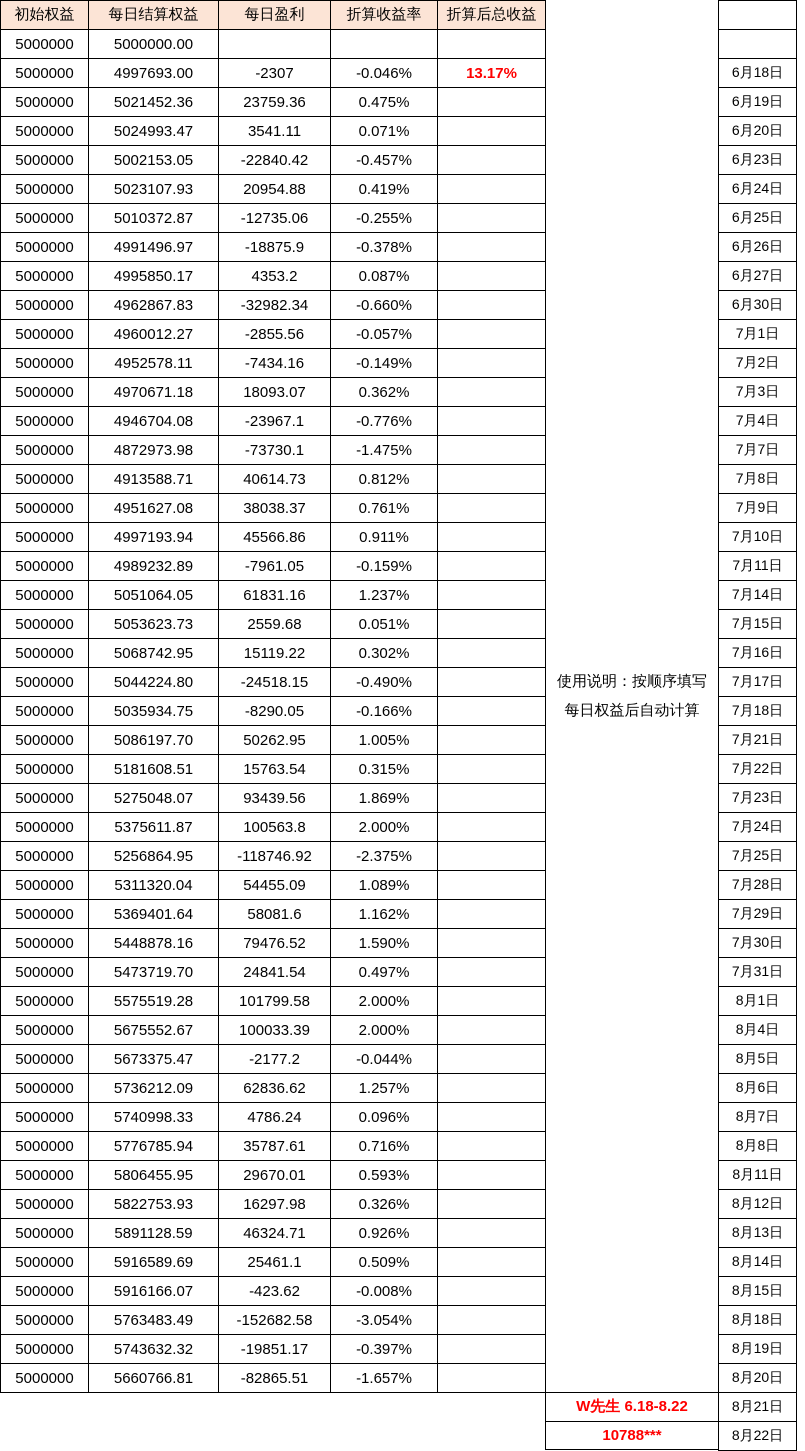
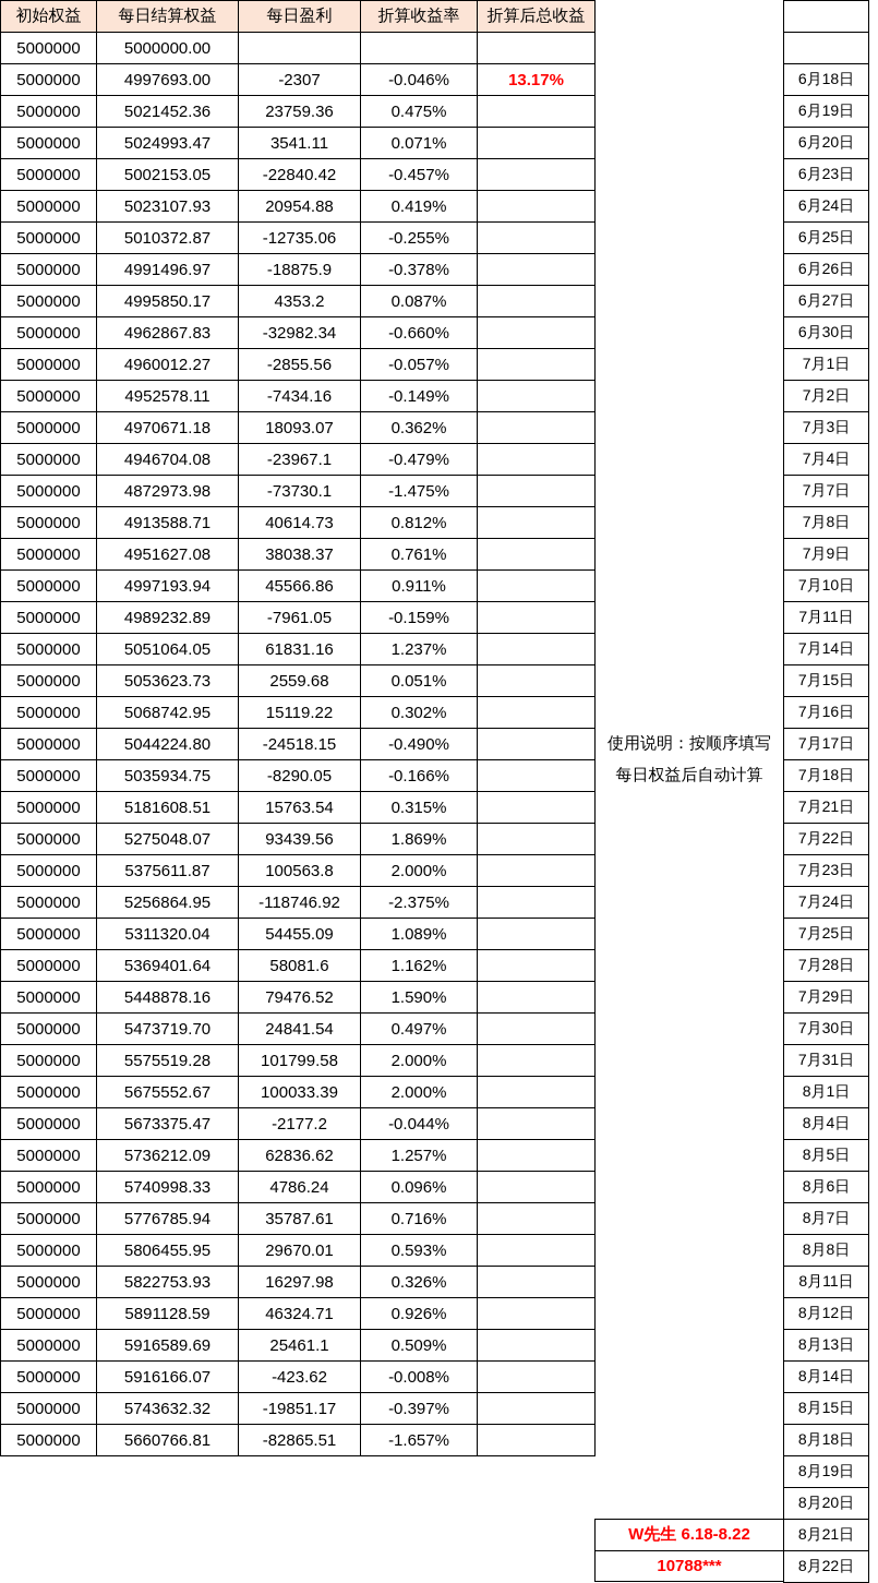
  初始权益	每日结算权益	每日盈利	折算收益率	折算后总收益
  5000000	5000000.00
  5000000	4997693.00	-2307	-0.046%	13.17%
  5000000	5021452.36	23759.36	0.475%
  5000000	5024993.47	3541.11	0.071%
  5000000	5002153.05	-22840.42	-0.457%
  5000000	5023107.93	20954.88	0.419%
  5000000	5010372.87	-12735.06	-0.255%
  5000000	4991496.97	-18875.9	-0.378%
  5000000	4995850.17	4353.2	0.087%
  5000000	4962867.83	-32982.34	-0.660%
  5000000	4960012.27	-2855.56	-0.057%
  5000000	4952578.11	-7434.16	-0.149%
  5000000	4970671.18	18093.07	0.362%
- 5000000	4946704.08	-23967.1	-0.776%
+ 5000000	4946704.08	-23967.1	-0.479%
  5000000	4872973.98	-73730.1	-1.475%
  5000000	4913588.71	40614.73	0.812%
  5000000	4951627.08	38038.37	0.761%
  5000000	4997193.94	45566.86	0.911%
  5000000	4989232.89	-7961.05	-0.159%
  5000000	5051064.05	61831.16	1.237%
  5000000	5053623.73	2559.68	0.051%
  5000000	5068742.95	15119.22	0.302%
  5000000	5044224.80	-24518.15	-0.490%
  5000000	5035934.75	-8290.05	-0.166%
- 5000000	5086197.70	50262.95	1.005%
  5000000	5181608.51	15763.54	0.315%
  5000000	5275048.07	93439.56	1.869%
  5000000	5375611.87	100563.8	2.000%
  5000000	5256864.95	-118746.92	-2.375%
  5000000	5311320.04	54455.09	1.089%
  5000000	5369401.64	58081.6	1.162%
  5000000	5448878.16	79476.52	1.590%
  5000000	5473719.70	24841.54	0.497%
  5000000	5575519.28	101799.58	2.000%
  5000000	5675552.67	100033.39	2.000%
  5000000	5673375.47	-2177.2	-0.044%
  5000000	5736212.09	62836.62	1.257%
  5000000	5740998.33	4786.24	0.096%
  5000000	5776785.94	35787.61	0.716%
  5000000	5806455.95	29670.01	0.593%
  5000000	5822753.93	16297.98	0.326%
  5000000	5891128.59	46324.71	0.926%
  5000000	5916589.69	25461.1	0.509%
  5000000	5916166.07	-423.62	-0.008%
- 5000000	5763483.49	-152682.58	-3.054%
  5000000	5743632.32	-19851.17	-0.397%
  5000000	5660766.81	-82865.51	-1.657%
  使用说明：按顺序填写
  每日权益后自动计算
  W先生 6.18-8.22
  10788***
  6月18日
  6月19日
  6月20日
  6月23日
  6月24日
  6月25日
  6月26日
  6月27日
  6月30日
  7月1日
  7月2日
  7月3日
  7月4日
  7月7日
  7月8日
  7月9日
  7月10日
  7月11日
  7月14日
  7月15日
  7月16日
  7月17日
  7月18日
  7月21日
  7月22日
  7月23日
  7月24日
  7月25日
  7月28日
  7月29日
  7月30日
  7月31日
  8月1日
  8月4日
  8月5日
  8月6日
  8月7日
  8月8日
  8月11日
  8月12日
  8月13日
  8月14日
  8月15日
  8月18日
  8月19日
  8月20日
  8月21日
  8月22日
